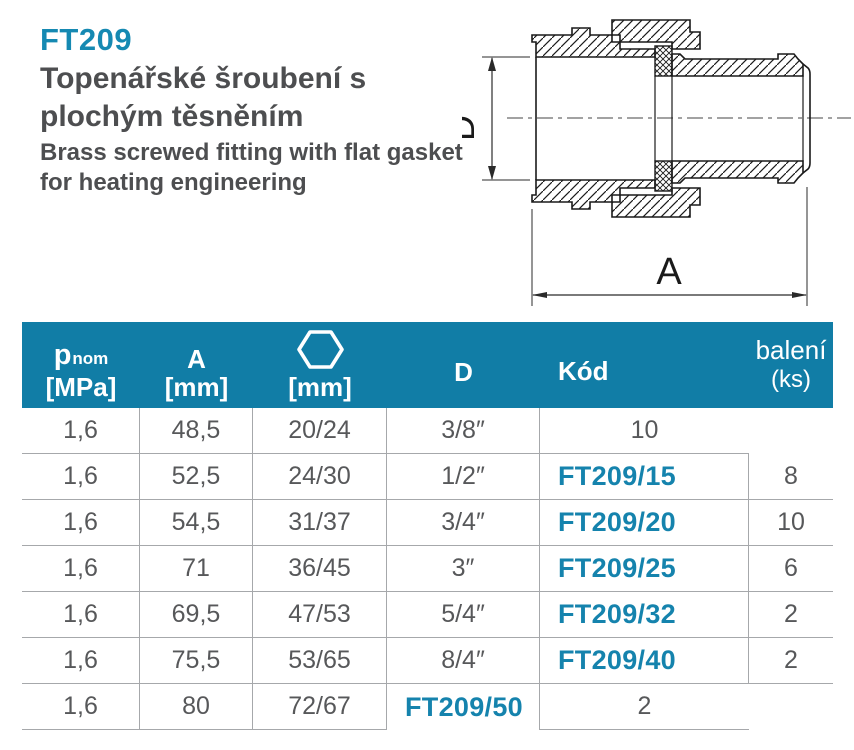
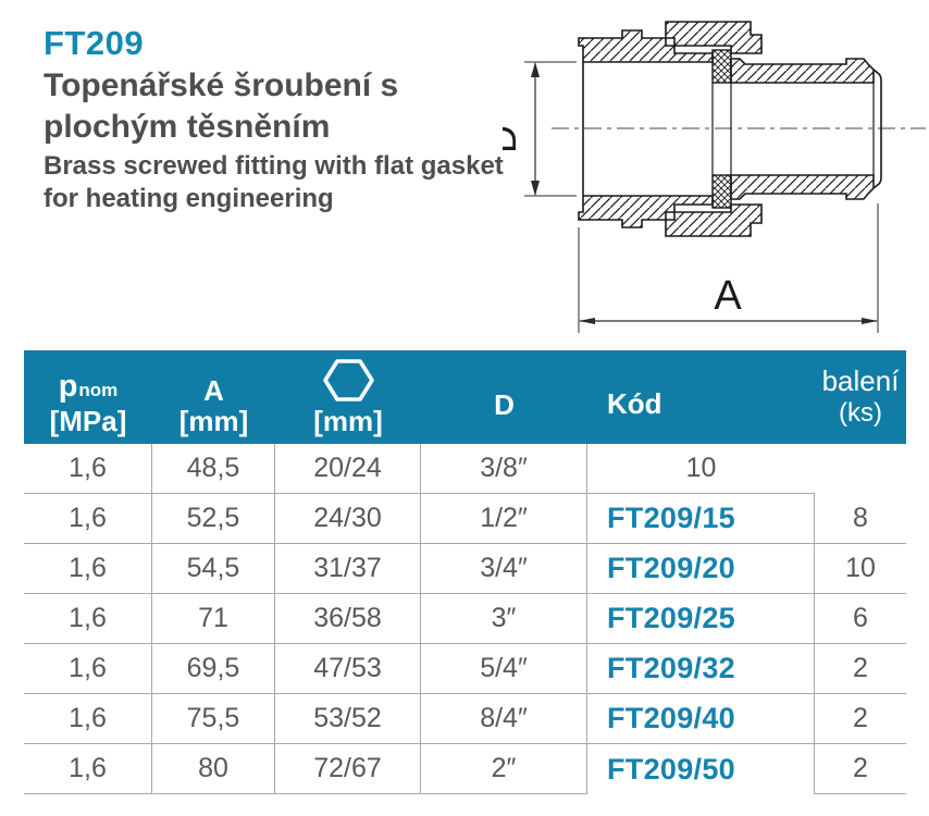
  FT209
  Topenářské šroubení s plochým těsněním
  Brass screwed fitting with flat gasket for heating engineering
  A
  p
  nom
  [MPa]
  A
  [mm]
  [mm]
  D
  Kód
  balení
  (ks)
  1,6
  48,5
  20/24
  3/8″
  10
  1,6
  52,5
  24/30
  1/2″
  FT209/15
  8
  1,6
  54,5
  31/37
  3/4″
  FT209/20
  10
  1,6
  71
- 36/45
+ 36/58
  3″
  FT209/25
  6
  1,6
  69,5
  47/53
  5/4″
  FT209/32
  2
  1,6
  75,5
- 53/65
+ 53/52
  8/4″
  FT209/40
  2
  1,6
  80
  72/67
+ 2″
  FT209/50
  2
